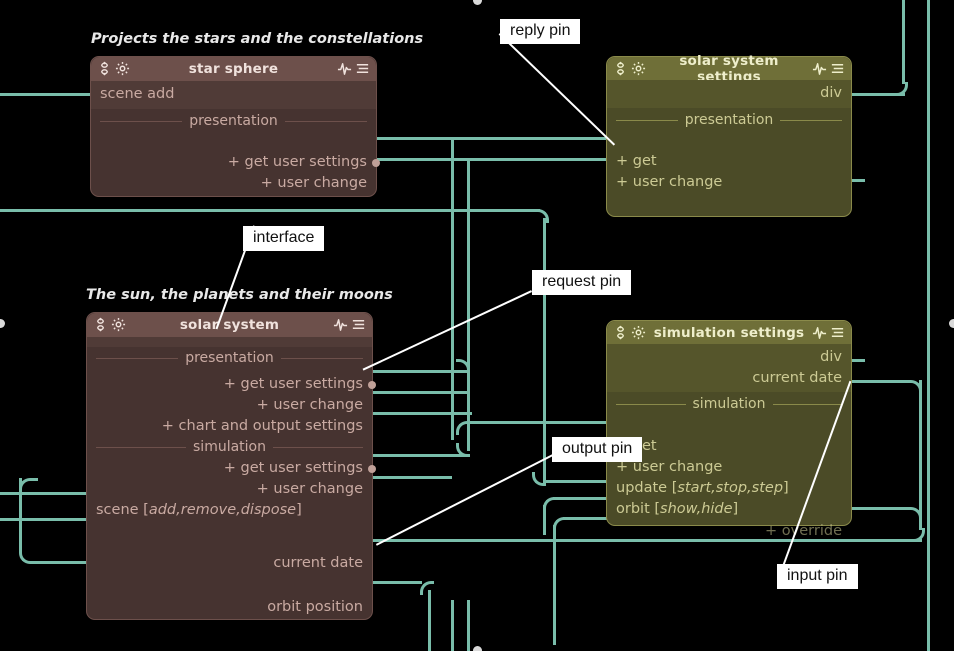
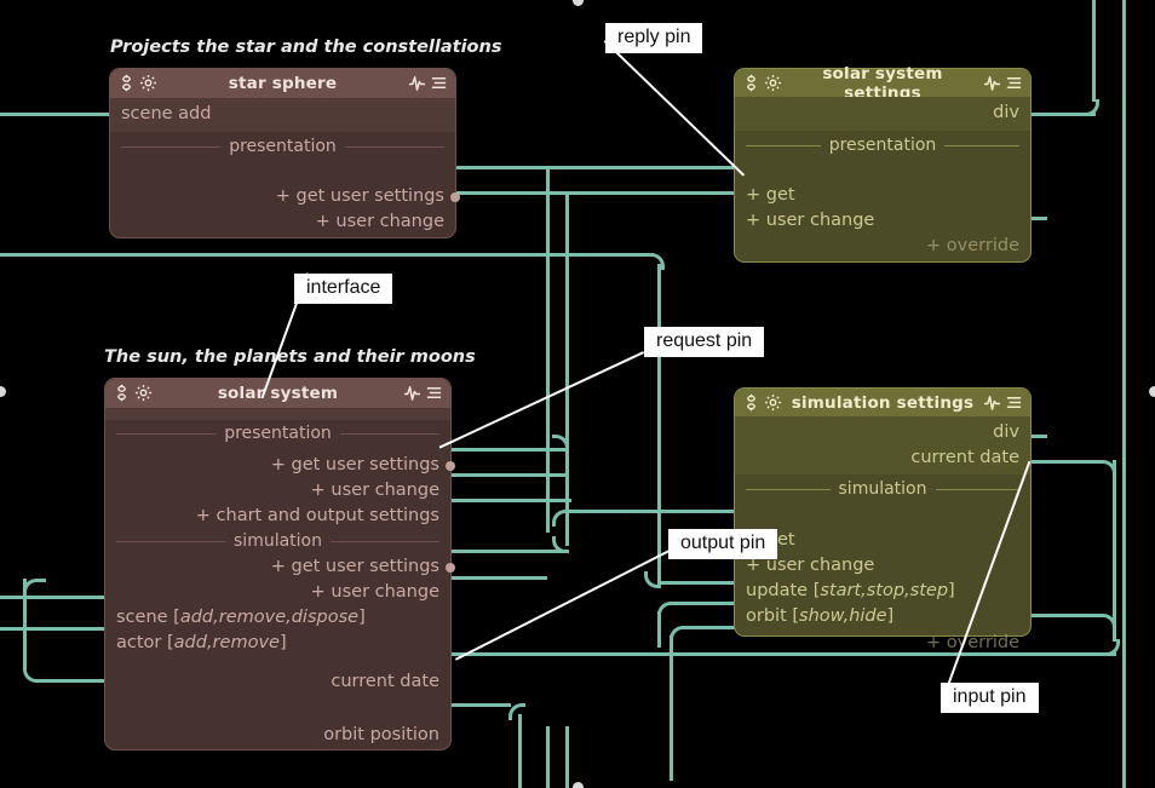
  star sphere
  scene add
  presentation
  + get user settings
  + user change
  solar system settings
  div
  presentation
  + get
  + user change
+ + override
  solar system
  presentation
  + get user settings
  + user change
  + chart and output settings
  simulation
  + get user settings
  + user change
  scene [add,remove,dispose]
+ actor [add,remove]
  current date
  orbit position
  simulation settings
  div
  current date
  simulation
  + user change
  update [start,stop,step]
  orbit [show,hide]
  + oerride
- Projects the stars and the constellations
+ Projects the star and the constellations
  The sun, the planets and their moons
  reply pin
  interface
  request pin
  output pin
  input pin
